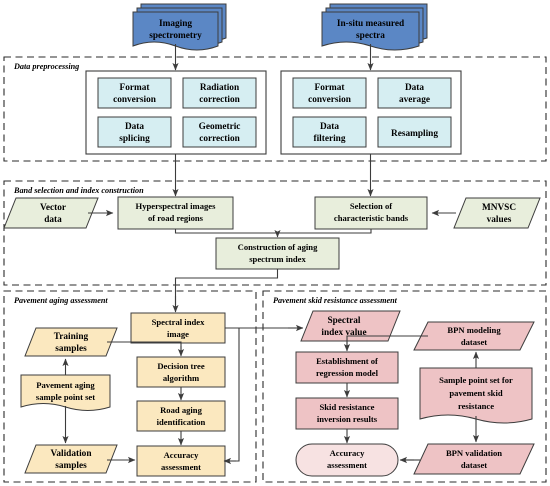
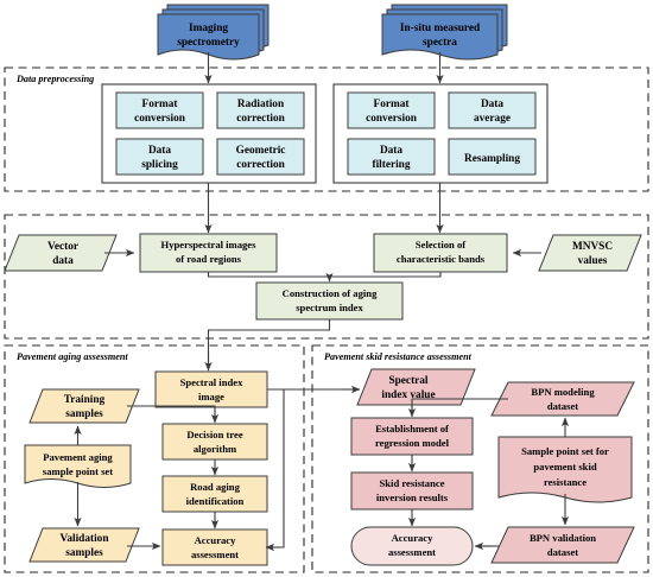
  Data preprocessing
- Band selection and index construction
  Pavement aging assessment
  Pavement skid resistance assessment
  Imaging
  spectrometry
  In-situ measured
  spectra
  Format
  conversion
  Radiation
  correction
  Data
  splicing
  Geometric
  correction
  Format
  conversion
  Data
  average
  Data
  filtering
  Resampling
  Vector
  data
  Hyperspectral images
  of road regions
  Selection of
  characteristic bands
  MNVSC
  values
  Construction of aging
  spectrum index
  Spectral index
  image
  Training
  samples
  Pavement aging
  sample point set
  Validation
  samples
  Decision tree
  algorithm
  Road aging
  identification
  Accuracy
  assessment
  Spectral
  index value
  BPN modeling
  dataset
  Establishment of
  regression model
  Sample point set for
  pavement skid
  resistance
  Skid resistance
  inversion results
  Accuracy
  assessment
  BPN validation
  dataset
